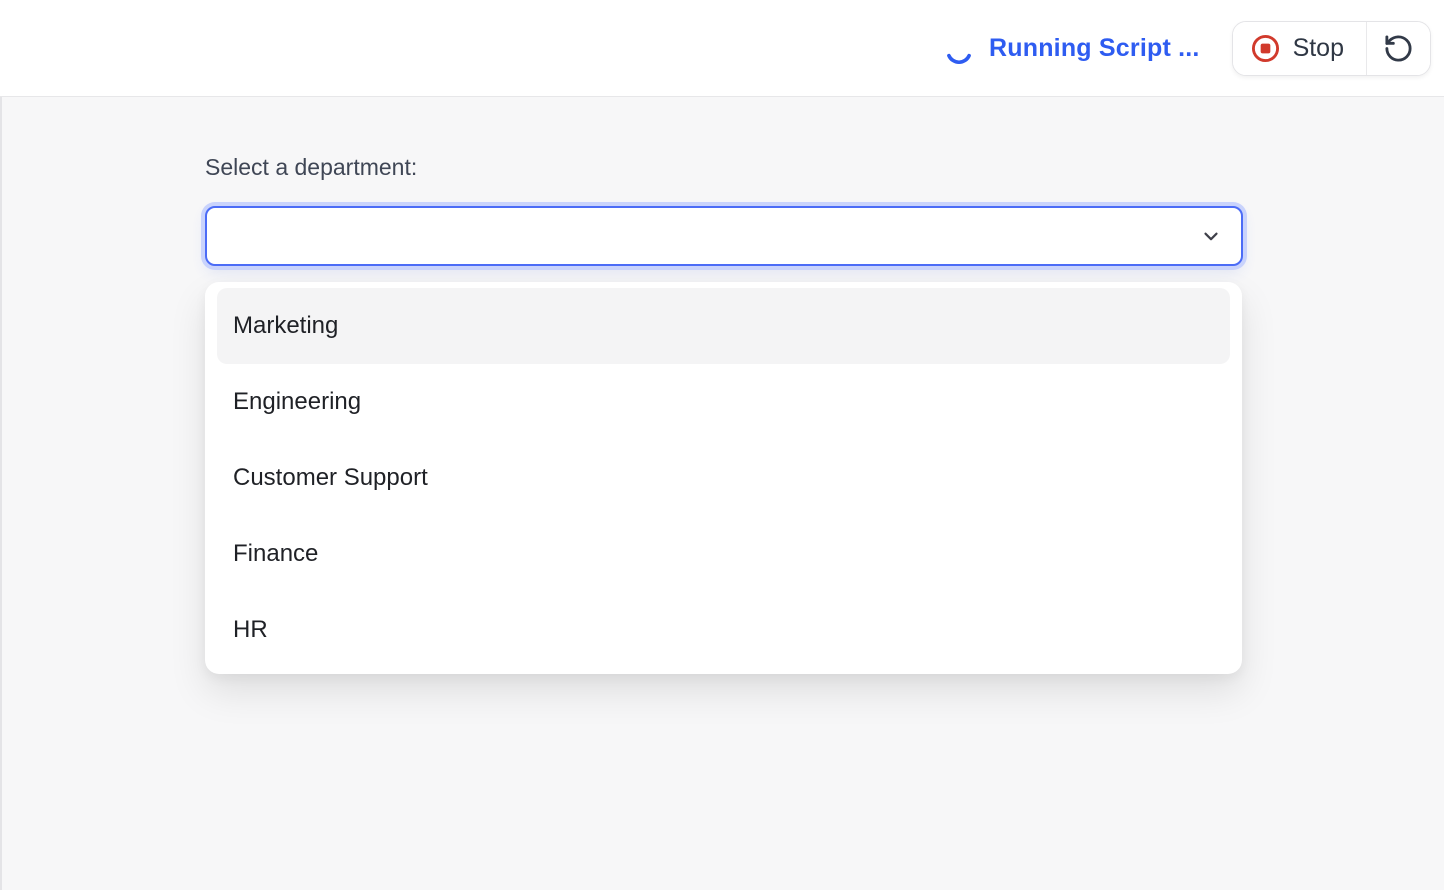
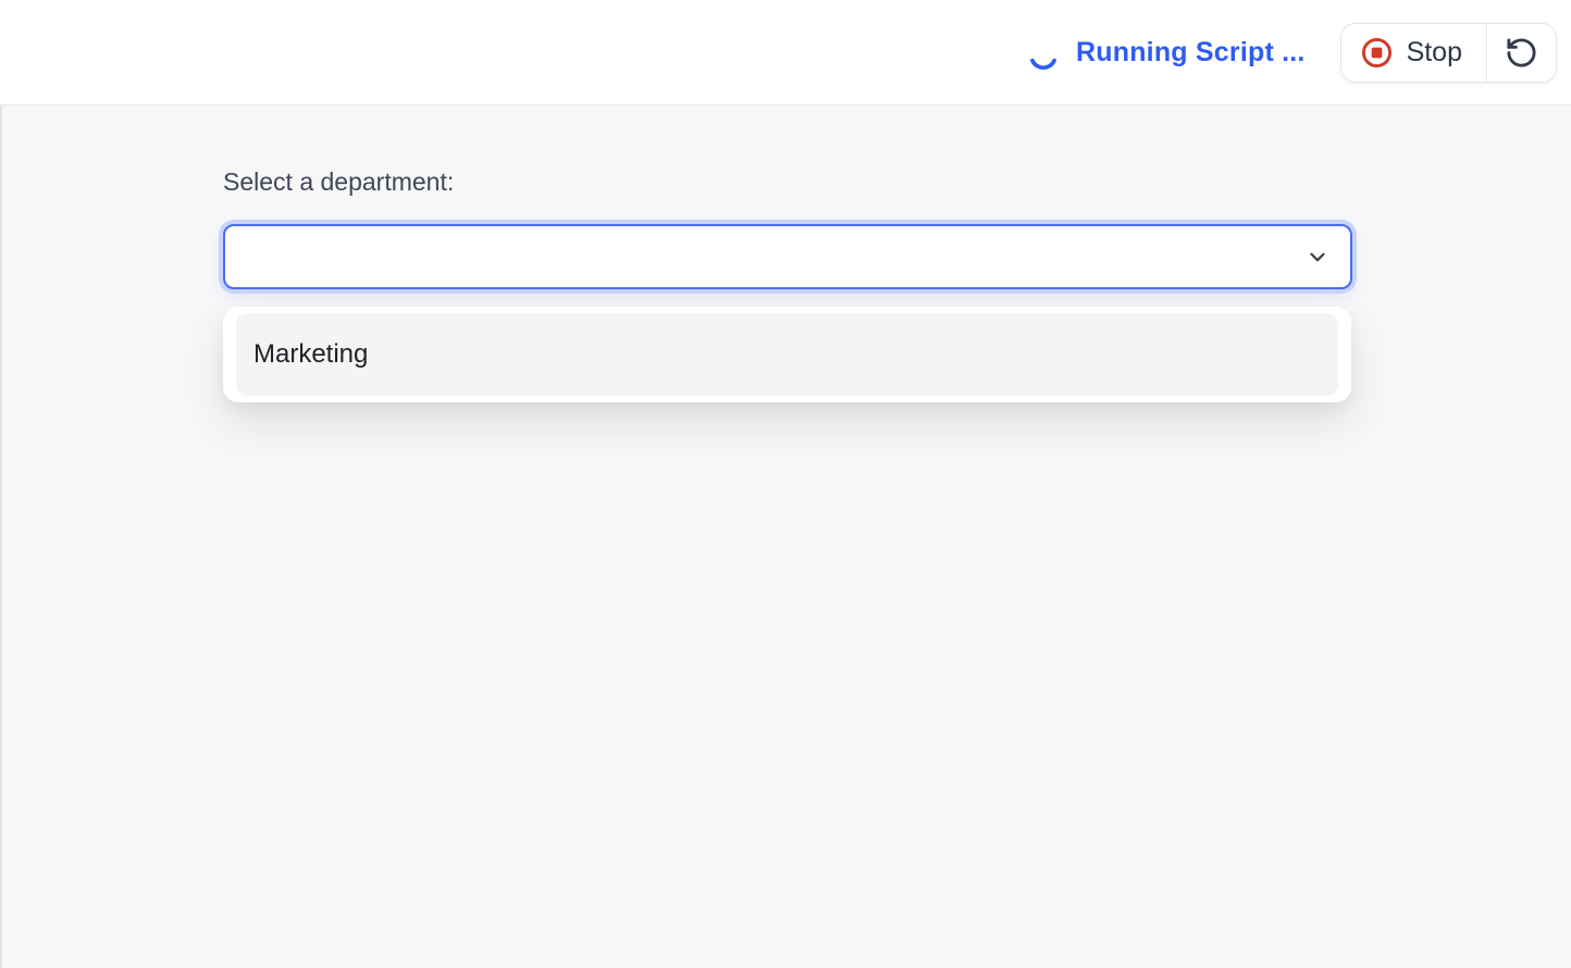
  Running Script ...
  Stop
  Select a department:
  Marketing
- Engineering
- Customer Support
- Finance
- HR
